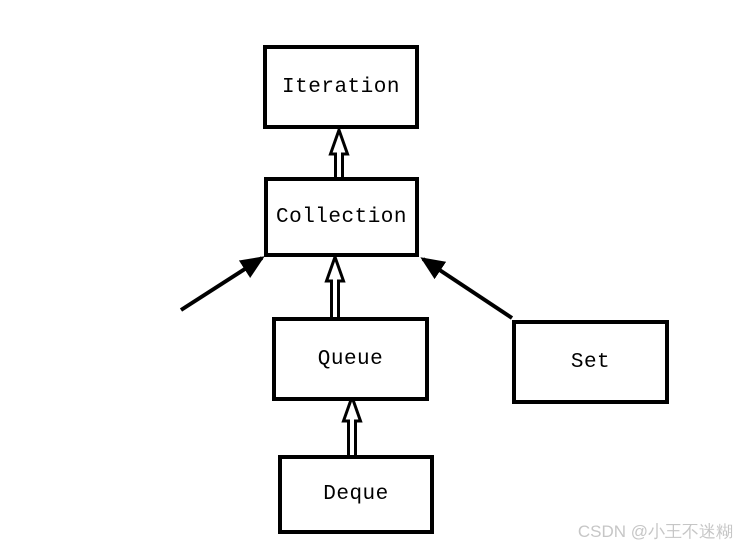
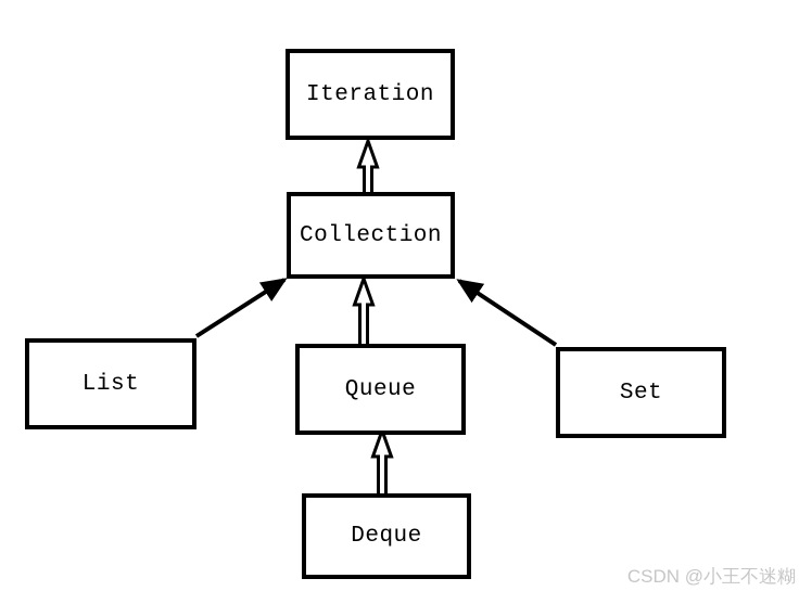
  Iteration
  Collection
+ List
  Queue
  Set
  Deque
  CSDN @小王不迷糊
